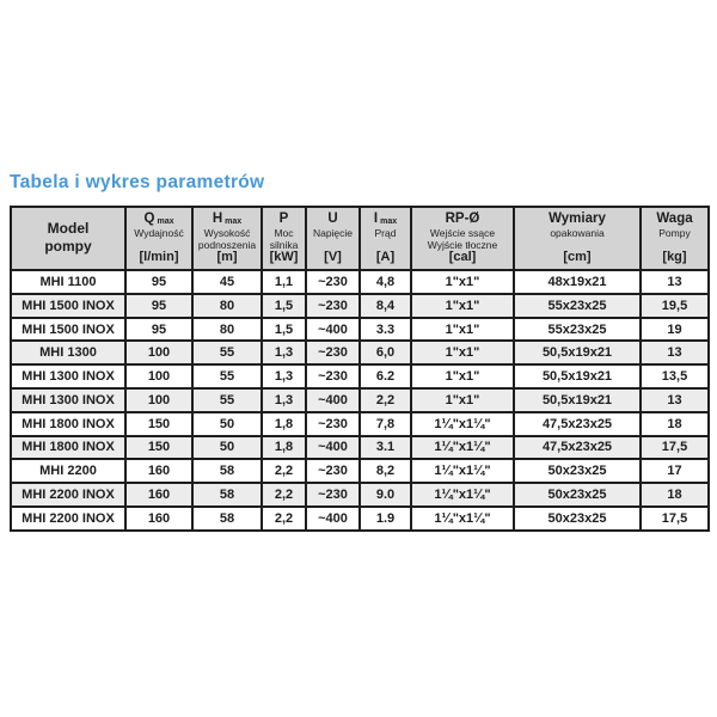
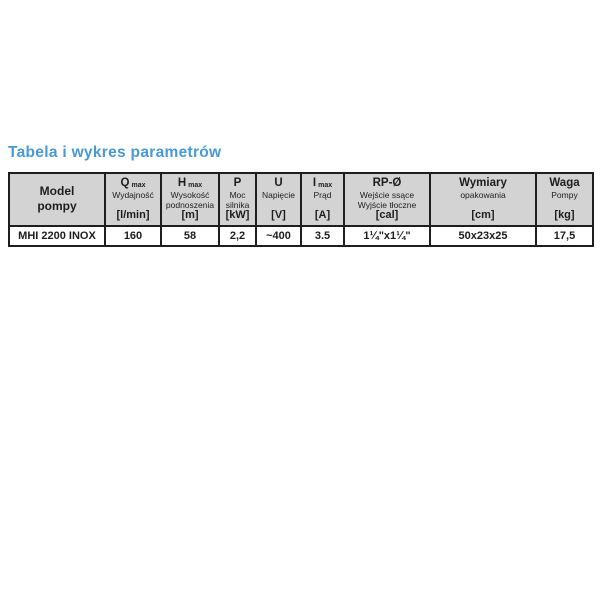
  Tabela i wykres parametrów
  Model pompy	Q Wydajność [l/min]	H Wysokość podnoszenia [m]	P Moc silnika [kW]	U Napięcie [V]	I Prąd [A]	RP-Ø Wejście ssące Wyjście tłoczne [cal]	Wymiary opakowania [cm]	Waga Pompy [kg]
- MHI 1100	95	45	1,1	~230	4,8	1"x1"	48x19x21	13
- MHI 1500 INOX	95	80	1,5	~230	8,4	1"x1"	55x23x25	19,5
- MHI 1500 INOX	95	80	1,5	~400	3.3	1"x1"	55x23x25	19
- MHI 1300	100	55	1,3	~230	6,0	1"x1"	50,5x19x21	13
- MHI 1300 INOX	100	55	1,3	~230	6.2	1"x1"	50,5x19x21	13,5
- MHI 1300 INOX	100	55	1,3	~400	2,2	1"x1"	50,5x19x21	13
- MHI 1800 INOX	150	50	1,8	~230	7,8	1¼"x1¼"	47,5x23x25	18
- MHI 1800 INOX	150	50	1,8	~400	3.1	1¼"x1¼"	47,5x23x25	17,5
- MHI 2200	160	58	2,2	~230	8,2	1¼"x1¼"	50x23x25	17
- MHI 2200 INOX	160	58	2,2	~230	9.0	1¼"x1¼"	50x23x25	18
- MHI 2200 INOX	160	58	2,2	~400	1.9	1¼"x1¼"	50x23x25	17,5
+ MHI 2200 INOX	160	58	2,2	~400	3.5	1¼"x1¼"	50x23x25	17,5
